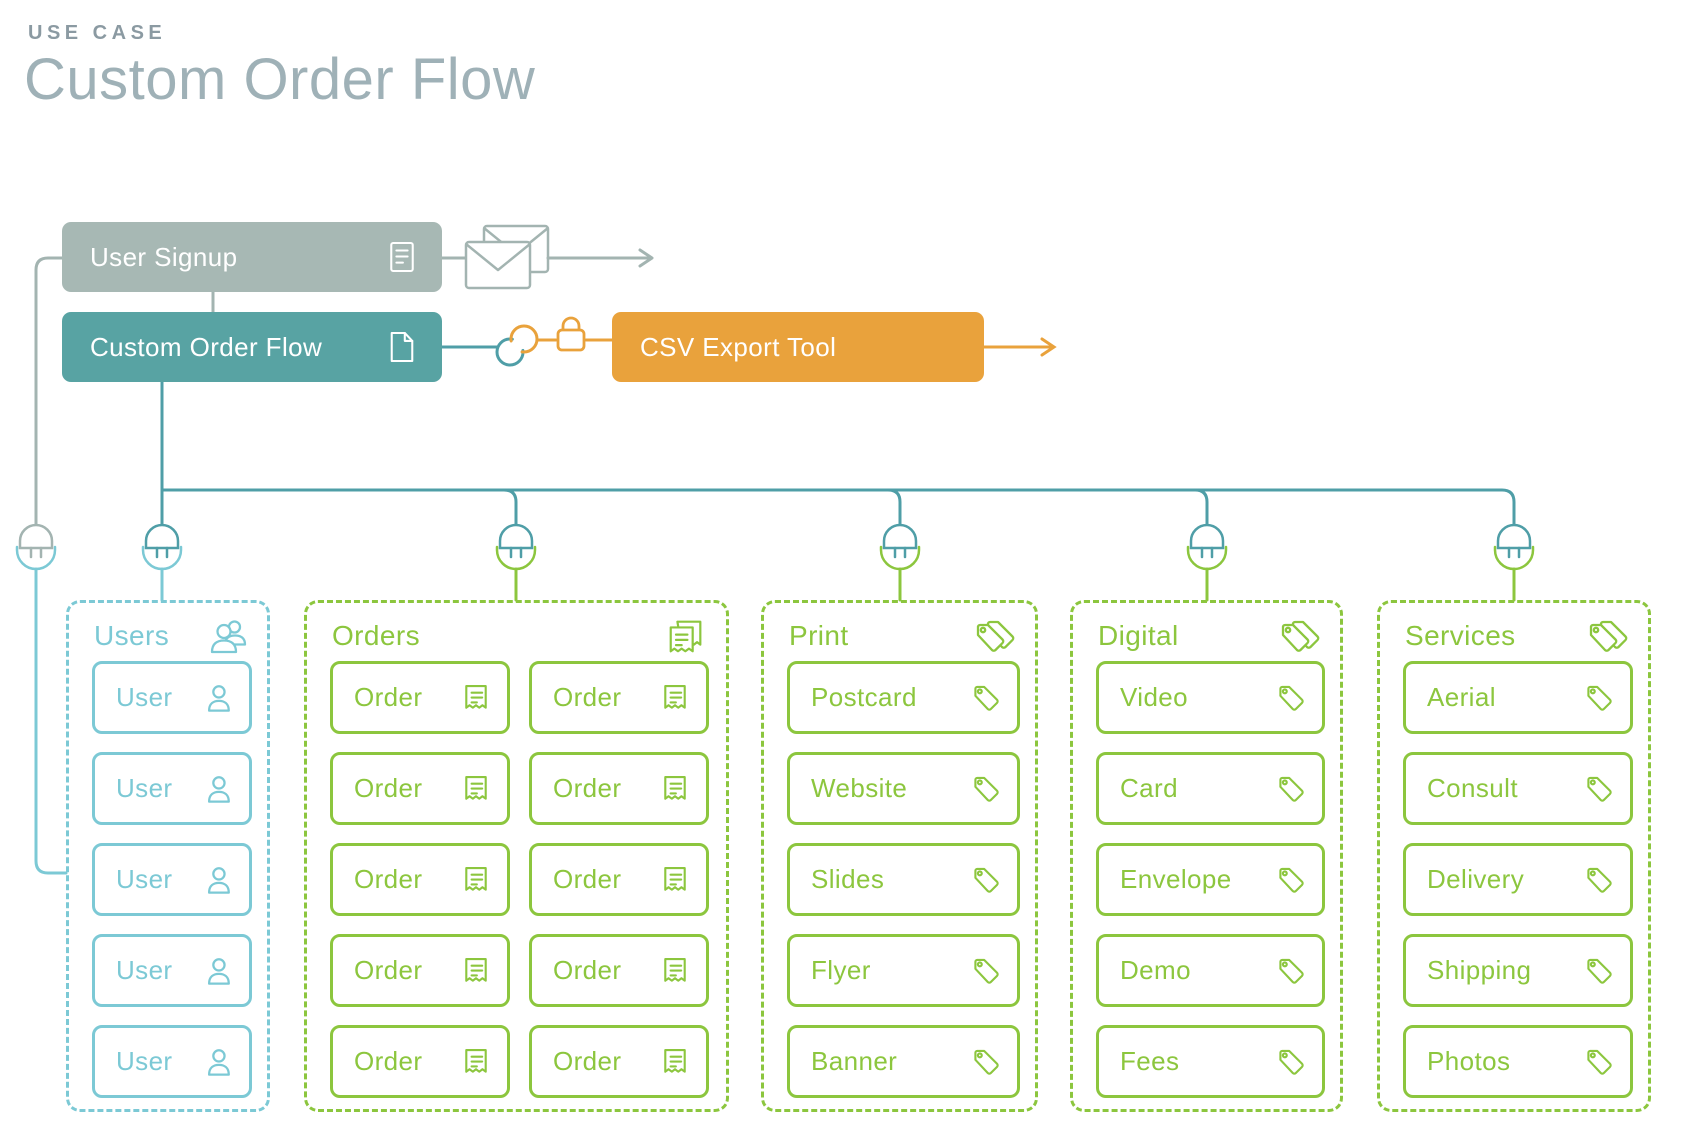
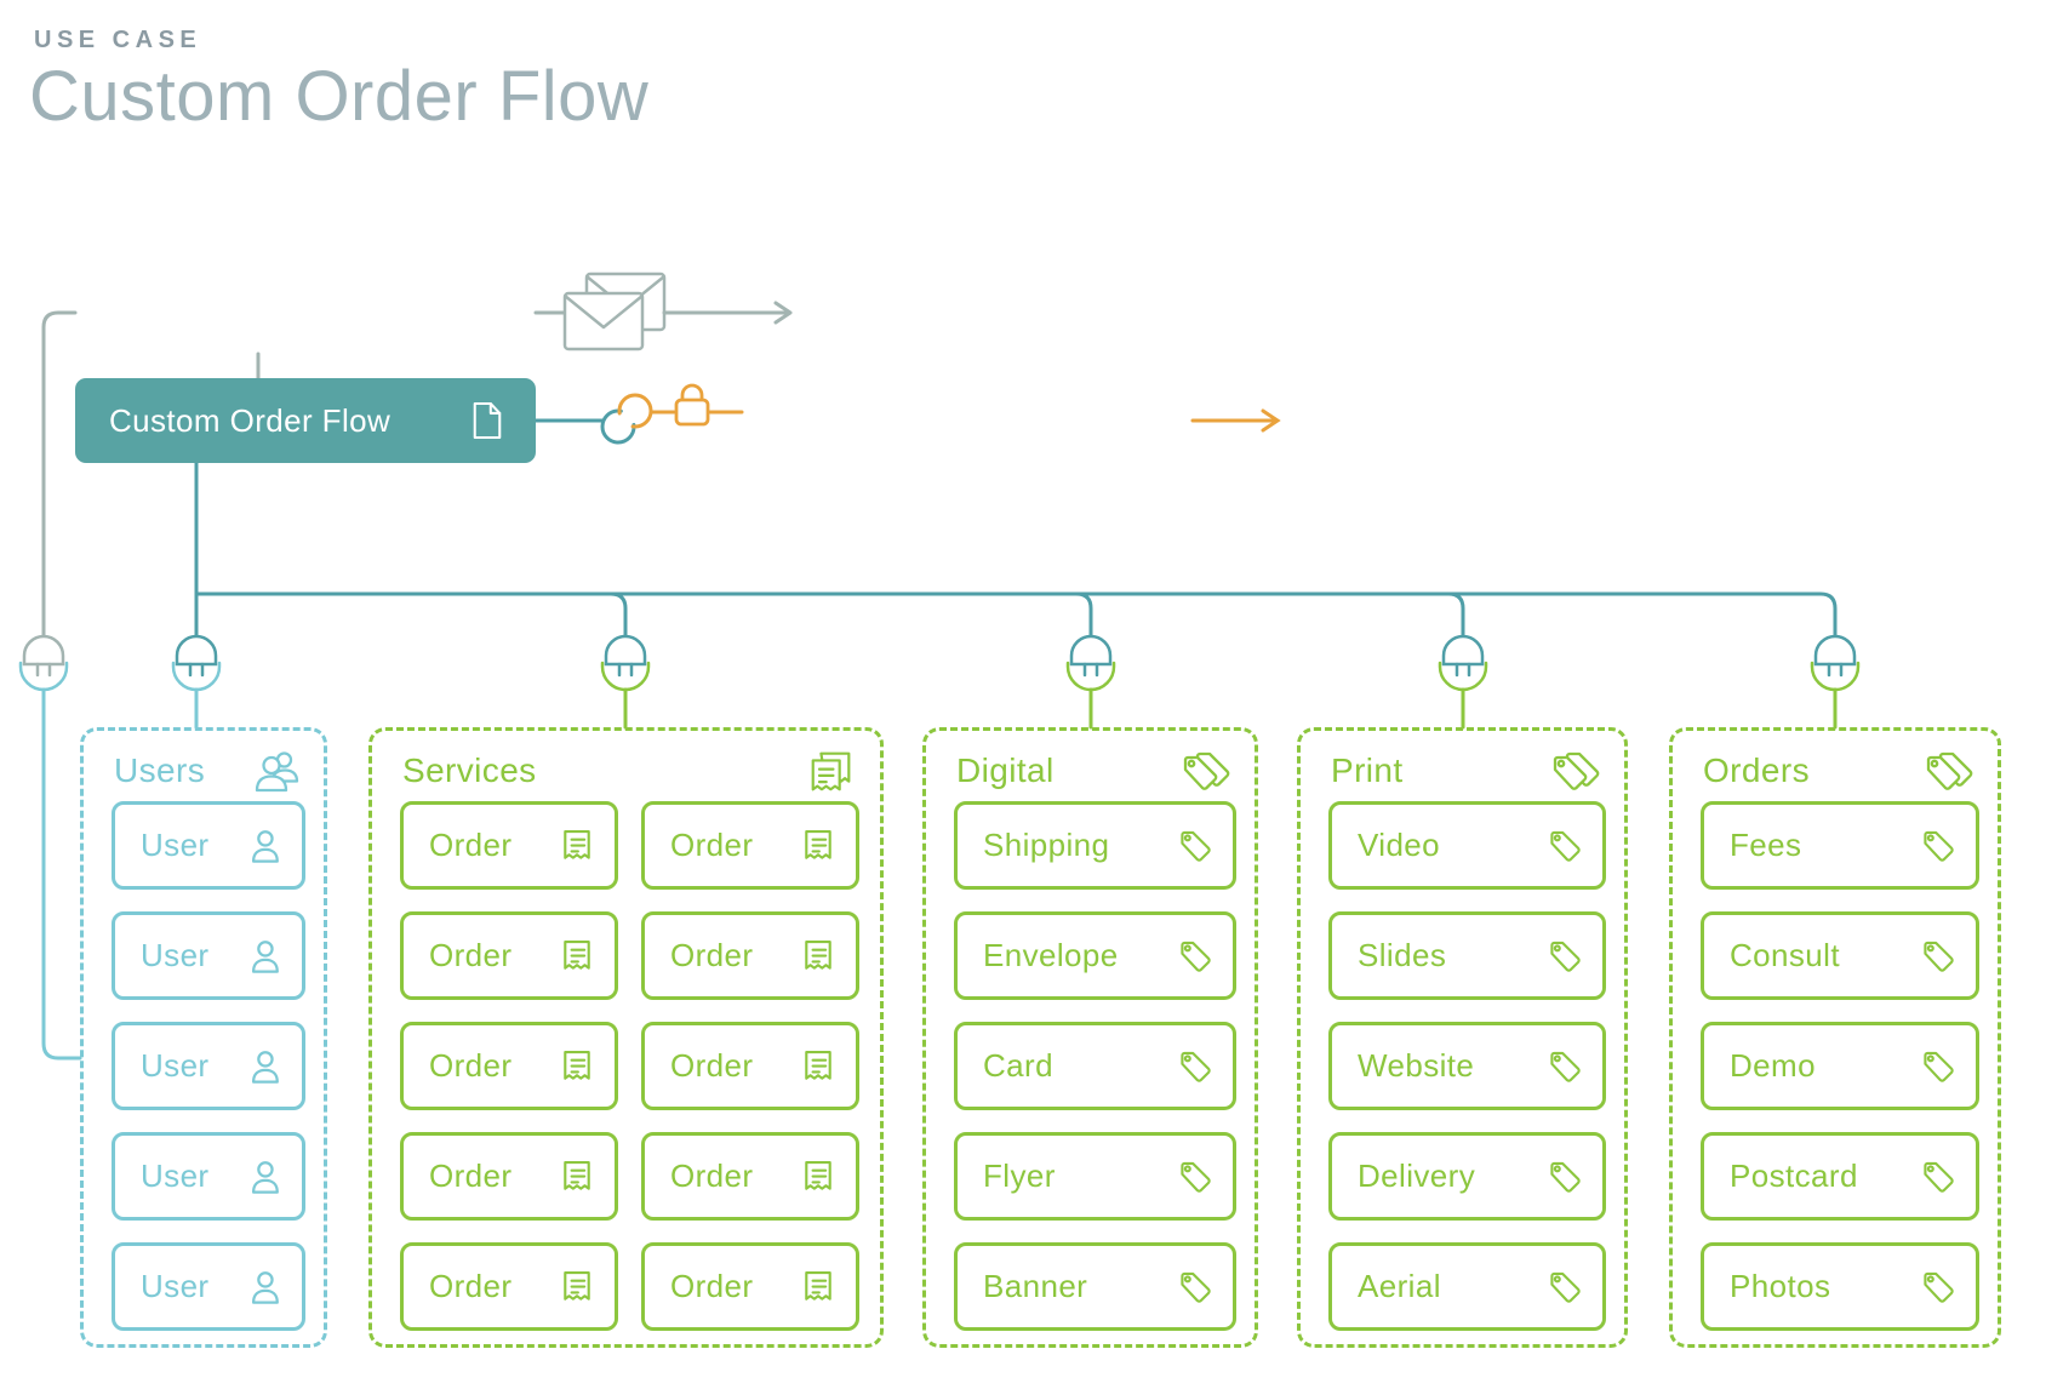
  USE CASE
  Custom Order Flow
- User Signup
  Custom Order Flow
- CSV Export Tool
  Users
  User
  User
  User
  User
  User
- Orders
+ Services
  Order
  Order
  Order
  Order
  Order
  Order
  Order
  Order
  Order
  Order
- Print
+ Digital
- Postcard
+ Shipping
- Website
+ Envelope
- Slides
+ Card
  Flyer
  Banner
- Digital
+ Print
  Video
- Card
+ Slides
- Envelope
+ Website
- Demo
+ Delivery
- Fees
+ Aerial
- Services
+ Orders
- Aerial
+ Fees
  Consult
- Delivery
+ Demo
- Shipping
+ Postcard
  Photos
